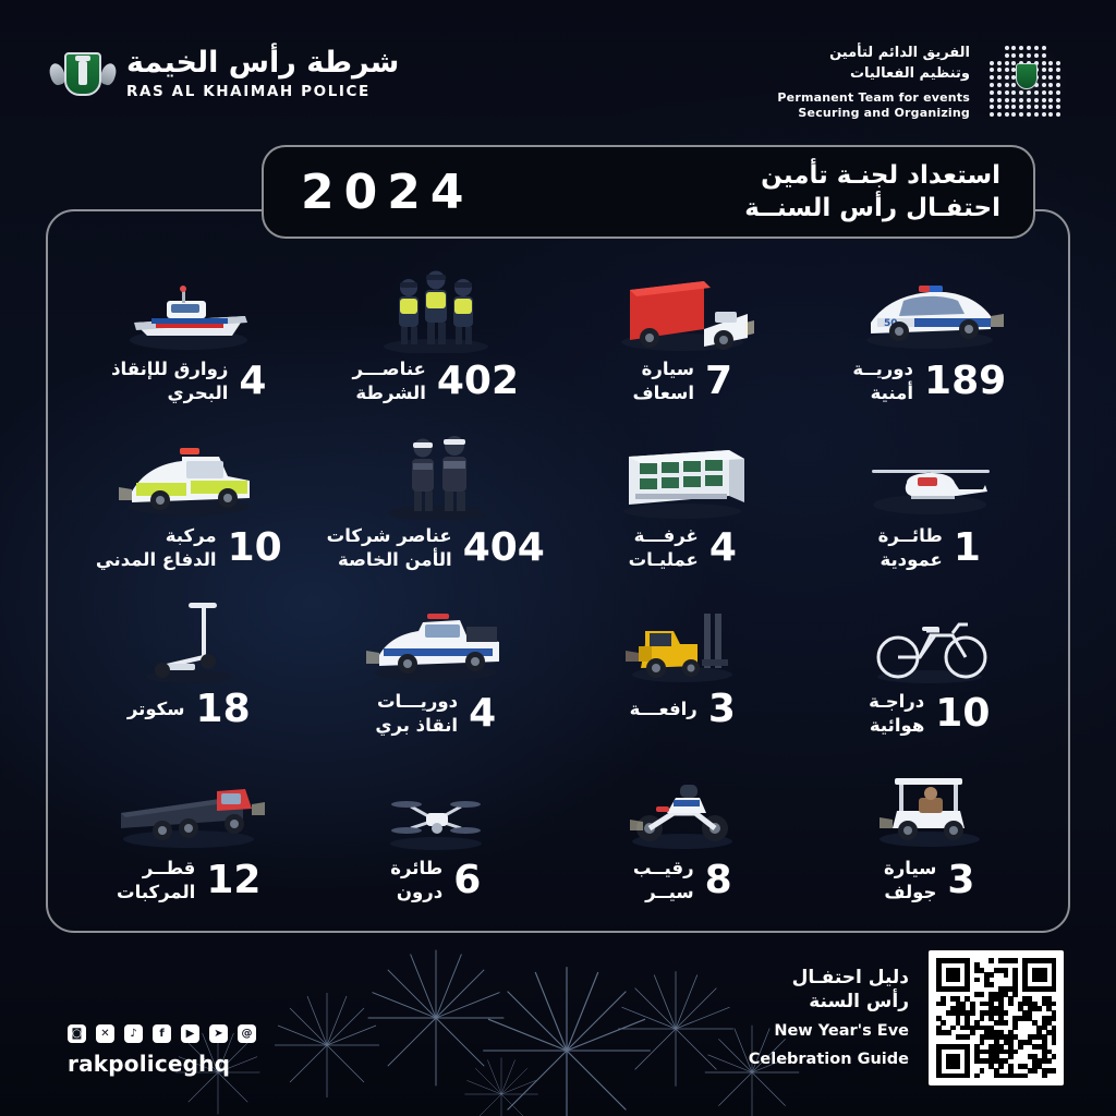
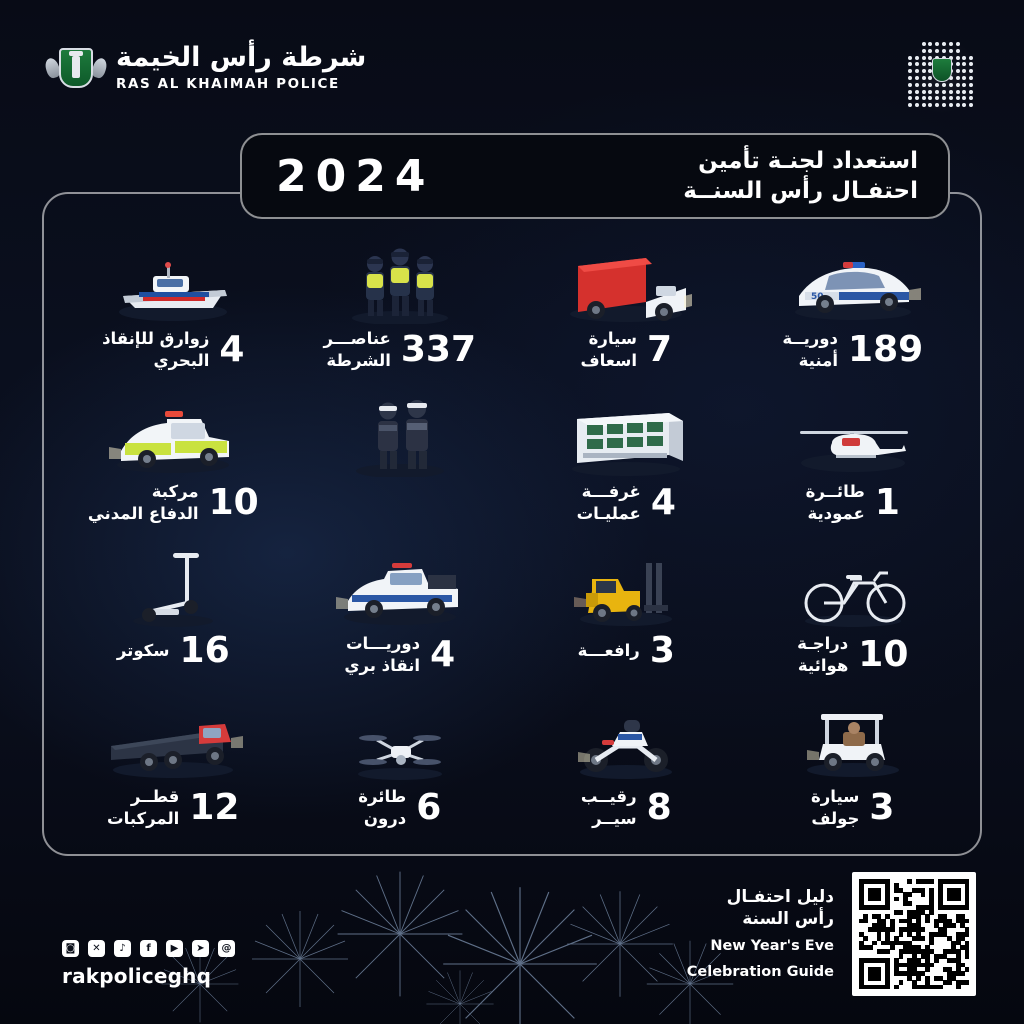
  شرطة رأس الخيمة
  RAS AL KHAIMAH POLICE
- الفريق الدائم لتأمين
- وتنظيم الفعاليات
- Permanent Team for events
- Securing and Organizing
  2024
  استعداد لجنـة تأمين
  احتفـال رأس السنــة
  4
  زوارق للإنقاذ
  البحري
- 402
+ 337
  عناصـــر
  الشرطة
  7
  سيارة
  اسعاف
  189
  دوريــة
  أمنية
  10
  مركبة
  الدفاع المدني
- 404
- عناصر شركات
- الأمن الخاصة
  4
  غرفـــة
  عمليـات
  1
  طائــرة
  عمودية
- 18
+ 16
  سكوتر
  4
  دوريـــات
  انقاذ بري
  3
  رافعـــة
  10
  دراجـة
  هوائية
  12
  قطــر
  المركبات
  6
  طائرة
  درون
  8
  رقيــب
  سيــر
  3
  سيارة
  جولف
  ◙
  ✕
  ♪
  f
  ▶
  ➤
  @
  rakpoliceghq
  دليل احتفـال
  رأس السنة
  New Year's Eve
  Celebration Guide
